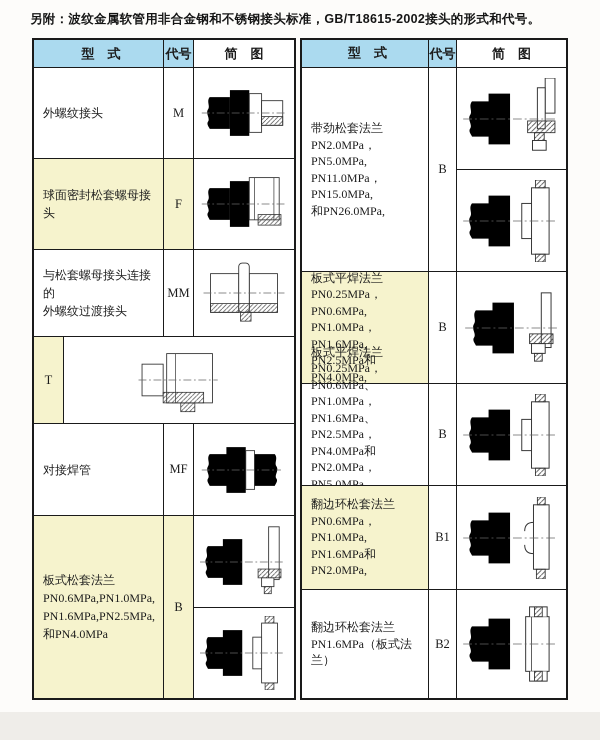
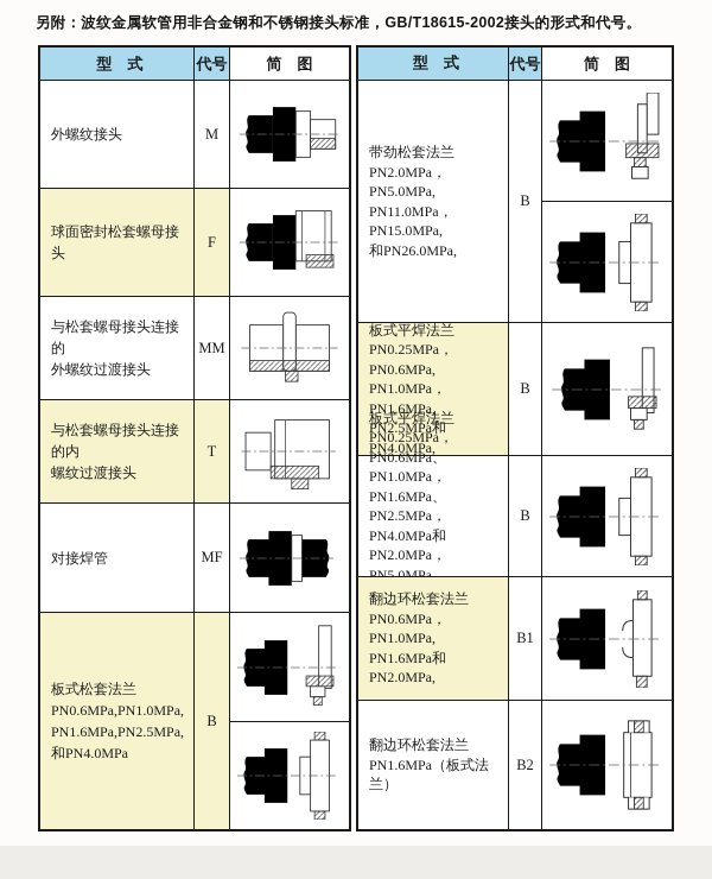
  另附：波纹金属软管用非合金钢和不锈钢接头标准，GB/T18615-2002接头的形式和代号。
  型 式
  代号
  简 图
  外螺纹接头
  M
  球面密封松套螺母接头
  F
  与松套螺母接头连接的
  外螺纹过渡接头
  MM
+ 与松套螺母接头连接的内
+ 螺纹过渡接头
  T
  对接焊管
  MF
  板式松套法兰
  PN0.6MPa,PN1.0MPa,
  PN1.6MPa,PN2.5MPa,
  和PN4.0MPa
  B
  型 式
  代号
  简 图
  带劲松套法兰
  PN2.0MPa，PN5.0MPa,
  PN11.0MPa，PN15.0MPa,
  和PN26.0MPa,
  B
  板式平焊法兰
  PN0.25MPa，PN0.6MPa,
  PN1.0MPa，PN1.6MPa,
  PN2.5MPa和PN4.0MPa,
  B
  板式平焊法兰
  PN0.25MPa，PN0.6MPa、
  PN1.0MPa，PN1.6MPa、
  PN2.5MPa，PN4.0MPa和
  PN2.0MPa，PN5.0MPa,
  B
  翻边环松套法兰
  PN0.6MPa，PN1.0MPa,
  PN1.6MPa和PN2.0MPa,
  B1
  翻边环松套法兰
  PN1.6MPa（板式法兰）
  B2
